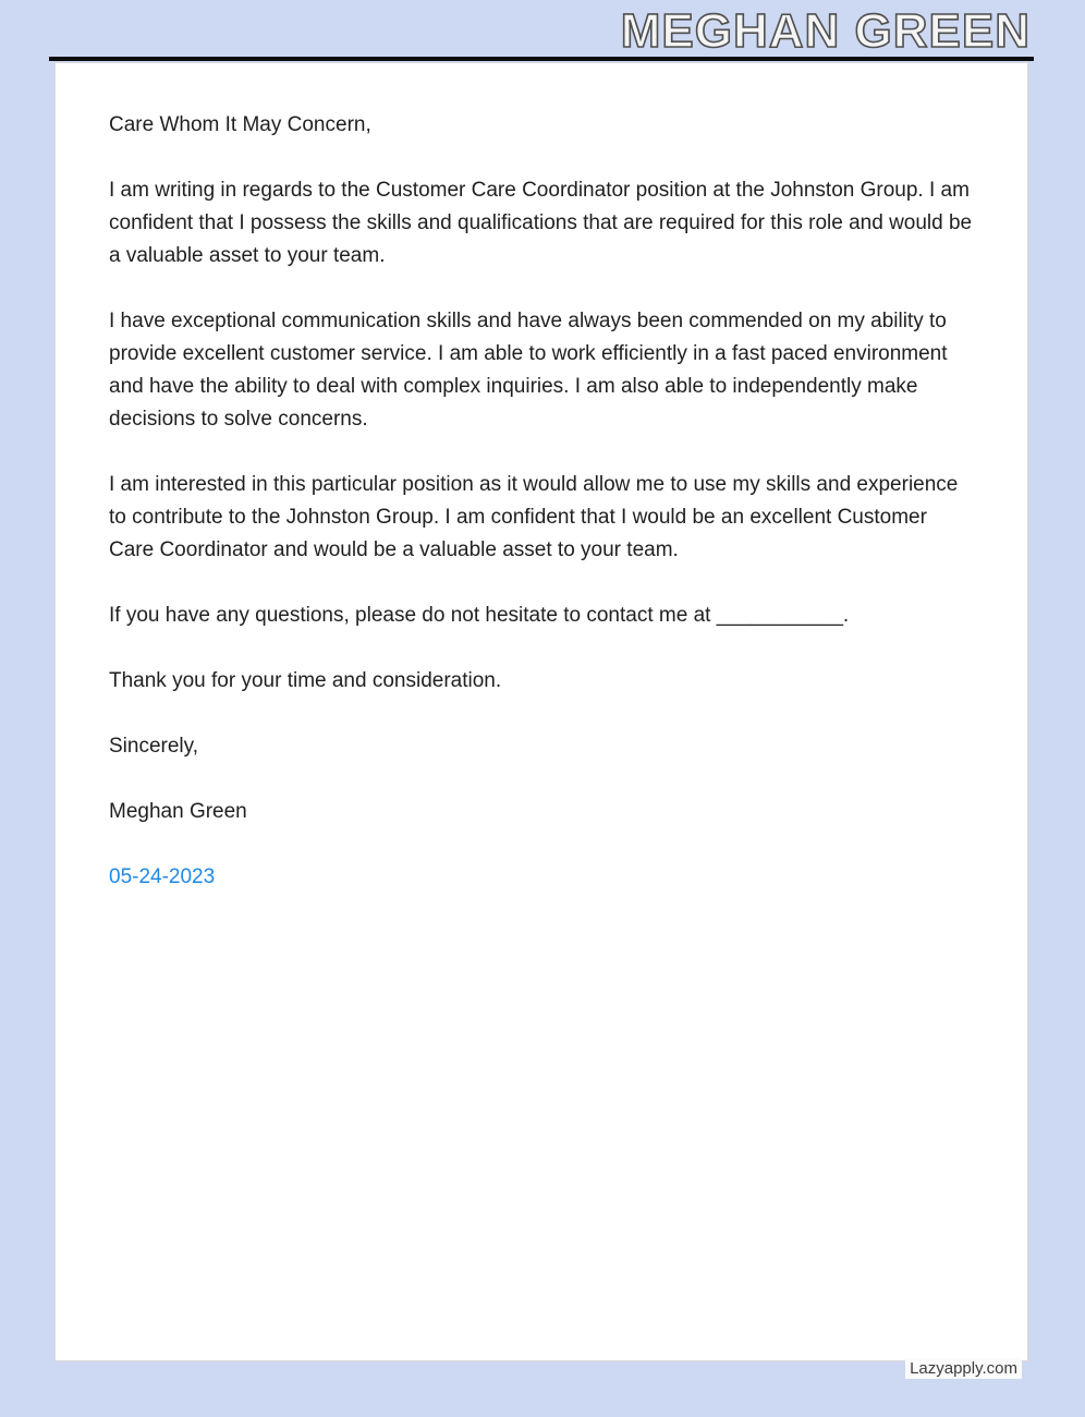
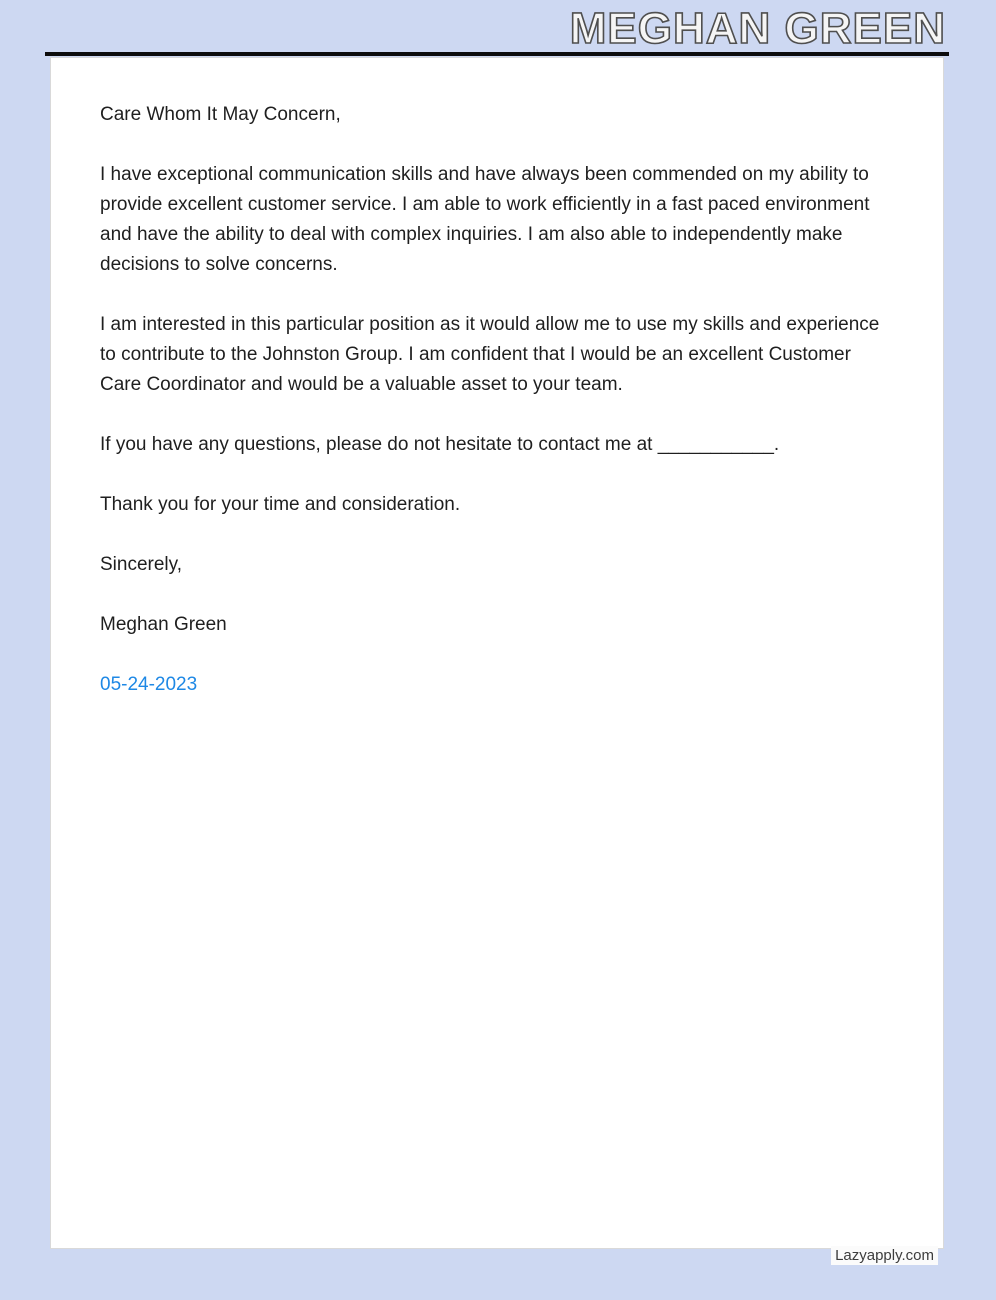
  MEGHAN GREEN
  Care Whom It May Concern,
- I am writing in regards to the Customer Care Coordinator position at the Johnston Group. I am confident that I possess the skills and qualifications that are required for this role and would be a valuable asset to your team.
  I have exceptional communication skills and have always been commended on my ability to provide excellent customer service. I am able to work efficiently in a fast paced environment and have the ability to deal with complex inquiries. I am also able to independently make decisions to solve concerns.
  I am interested in this particular position as it would allow me to use my skills and experience to contribute to the Johnston Group. I am confident that I would be an excellent Customer Care Coordinator and would be a valuable asset to your team.
  If you have any questions, please do not hesitate to contact me at ___________.
  Thank you for your time and consideration.
  Sincerely,
  Meghan Green
  05-24-2023
  Lazyapply.com
